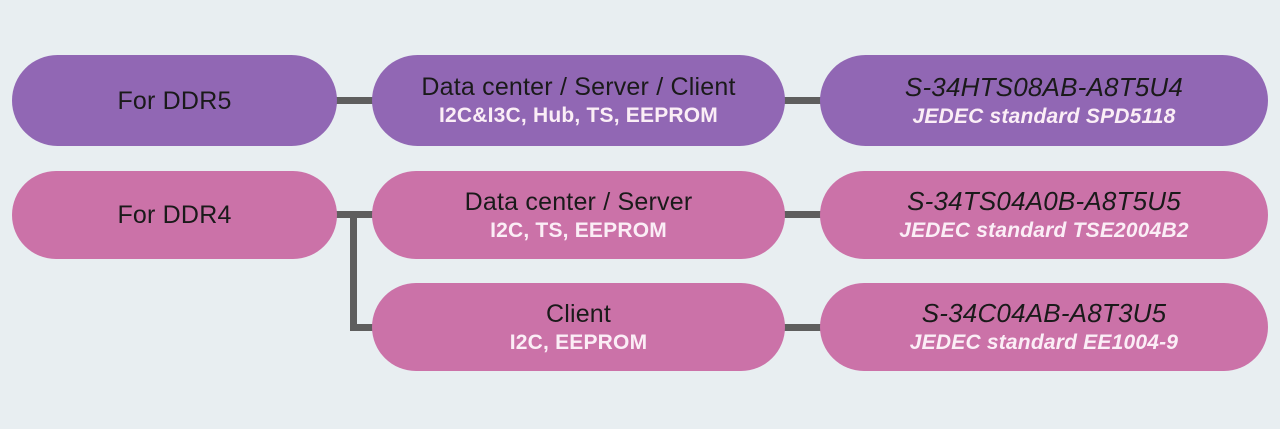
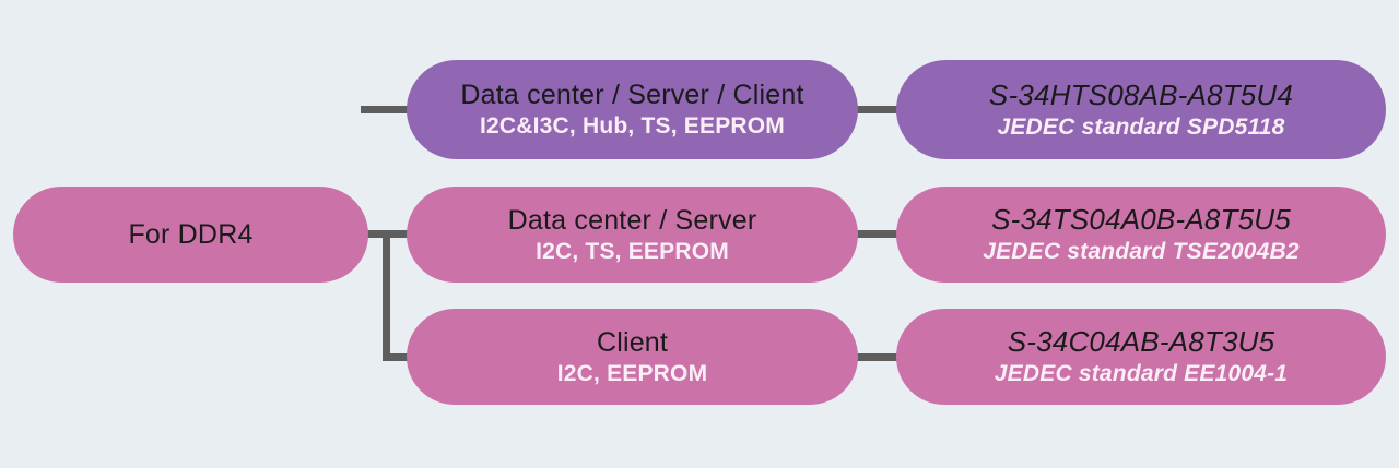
- For DDR5
  For DDR4
  Data center / Server / Client
  I2C&I3C, Hub, TS, EEPROM
  Data center / Server
  I2C, TS, EEPROM
  Client
  I2C, EEPROM
  S-34HTS08AB-A8T5U4
  JEDEC standard SPD5118
  S-34TS04A0B-A8T5U5
  JEDEC standard TSE2004B2
  S-34C04AB-A8T3U5
- JEDEC standard EE1004-9
+ JEDEC standard EE1004-1
